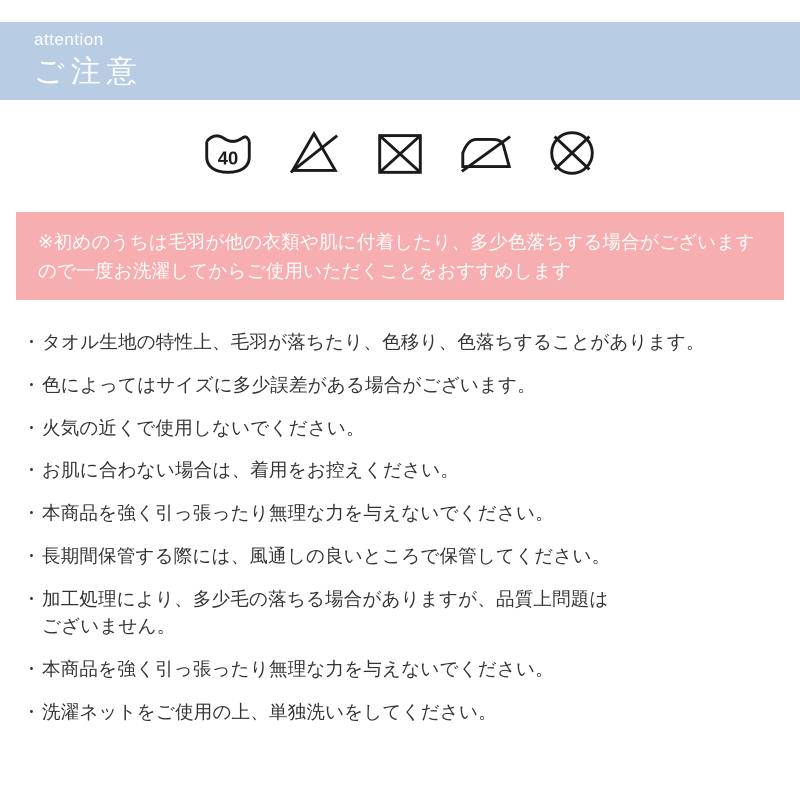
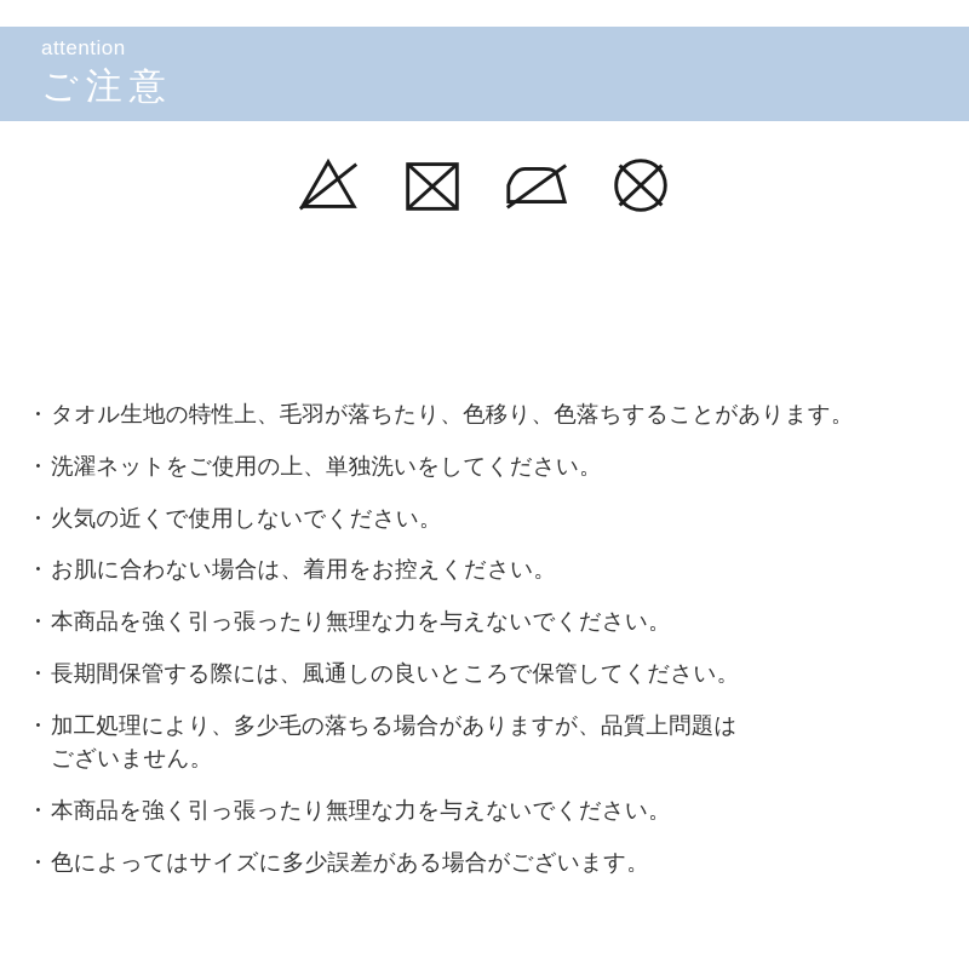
  attention
  ご注意
- 40
- ※初めのうちは毛羽が他の衣類や肌に付着したり、多少色落ちする場合がございますので一度お洗濯してからご使用いただくことをおすすめします
  ・
  タオル生地の特性上、毛羽が落ちたり、色移り、色落ちすることがあります。
  ・
- 色によってはサイズに多少誤差がある場合がございます。
+ 洗濯ネットをご使用の上、単独洗いをしてください。
  ・
  火気の近くで使用しないでください。
  ・
  お肌に合わない場合は、着用をお控えください。
  ・
  本商品を強く引っ張ったり無理な力を与えないでください。
  ・
  長期間保管する際には、風通しの良いところで保管してください。
  ・
  加工処理により、多少毛の落ちる場合がありますが、品質上問題は
  ございません。
  ・
  本商品を強く引っ張ったり無理な力を与えないでください。
  ・
- 洗濯ネットをご使用の上、単独洗いをしてください。
+ 色によってはサイズに多少誤差がある場合がございます。
